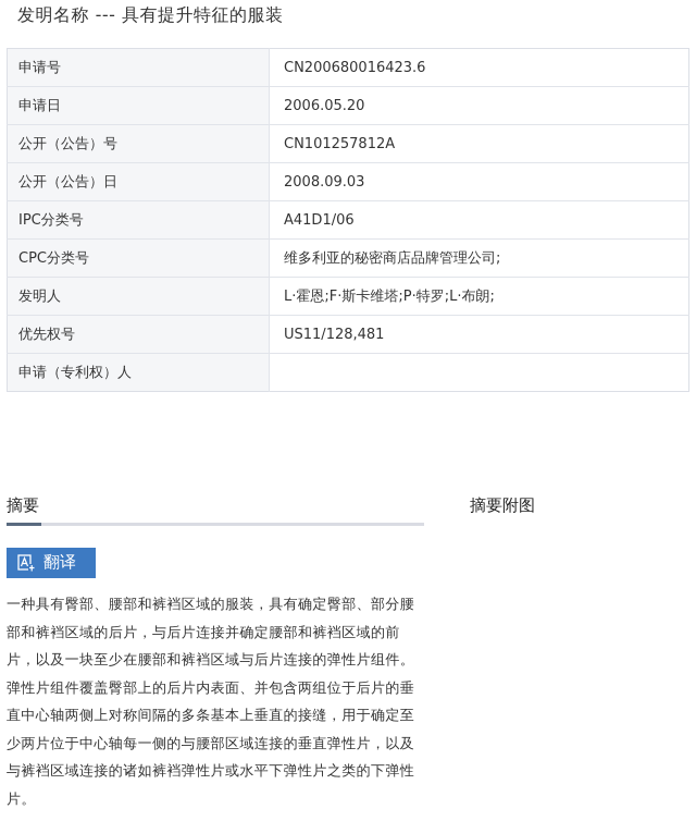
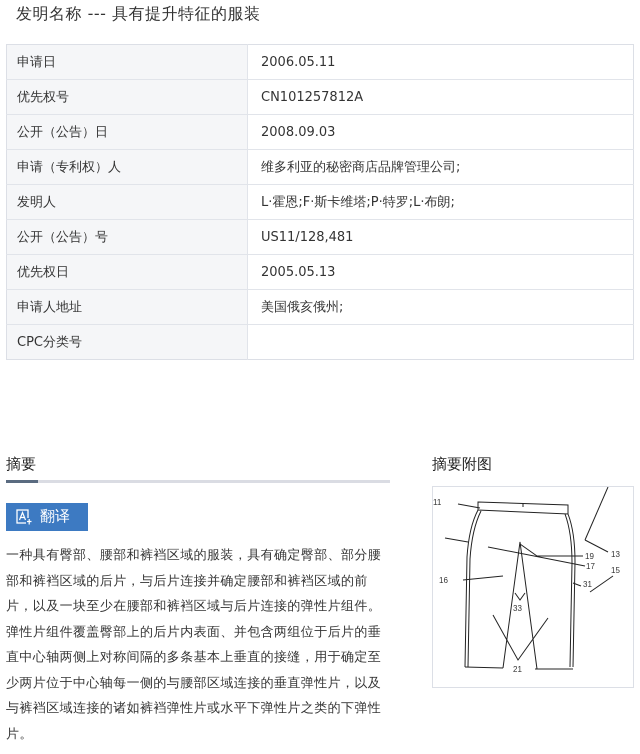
  发明名称 --- 具有提升特征的服装
- 申请号	CN200680016423.6
- 申请日	2006.05.20
+ 申请日	2006.05.11
- 公开（公告）号	CN101257812A
+ 优先权号	CN101257812A
  公开（公告）日	2008.09.03
- IPC分类号	A41D1/06
- CPC分类号	维多利亚的秘密商店品牌管理公司;
+ 申请（专利权）人	维多利亚的秘密商店品牌管理公司;
  发明人	L·霍恩;F·斯卡维塔;P·特罗;L·布朗;
- 优先权号	US11/128,481
+ 公开（公告）号	US11/128,481
+ 优先权日	2005.05.13
+ 申请人地址	美国俄亥俄州;
- 申请（专利权）人
+ CPC分类号
  摘要
  翻译
  一种具有臀部、腰部和裤裆区域的服装，具有确定臀部、部分腰部和裤裆区域的后片，与后片连接并确定腰部和裤裆区域的前片，以及一块至少在腰部和裤裆区域与后片连接的弹性片组件。弹性片组件覆盖臀部上的后片内表面、并包含两组位于后片的垂直中心轴两侧上对称间隔的多条基本上垂直的接缝，用于确定至少两片位于中心轴每一侧的与腰部区域连接的垂直弹性片，以及与裤裆区域连接的诸如裤裆弹性片或水平下弹性片之类的下弹性片。
  摘要附图
+ 11
+ 17
+ 16
+ 31
+ 13
+ 19
+ 15
+ 33
+ 21
